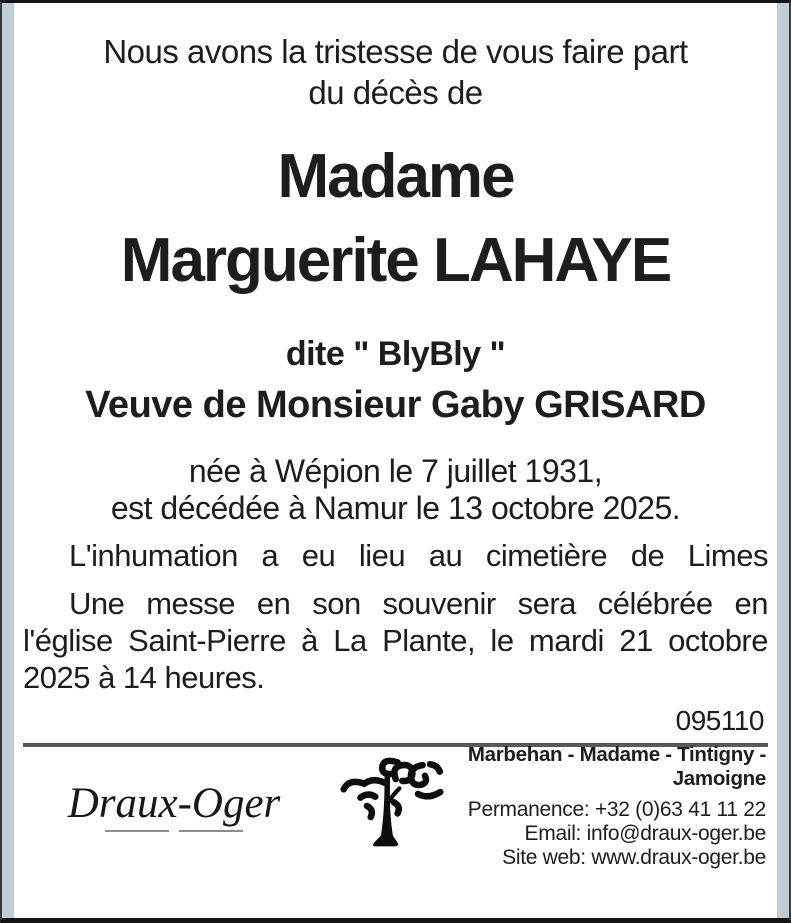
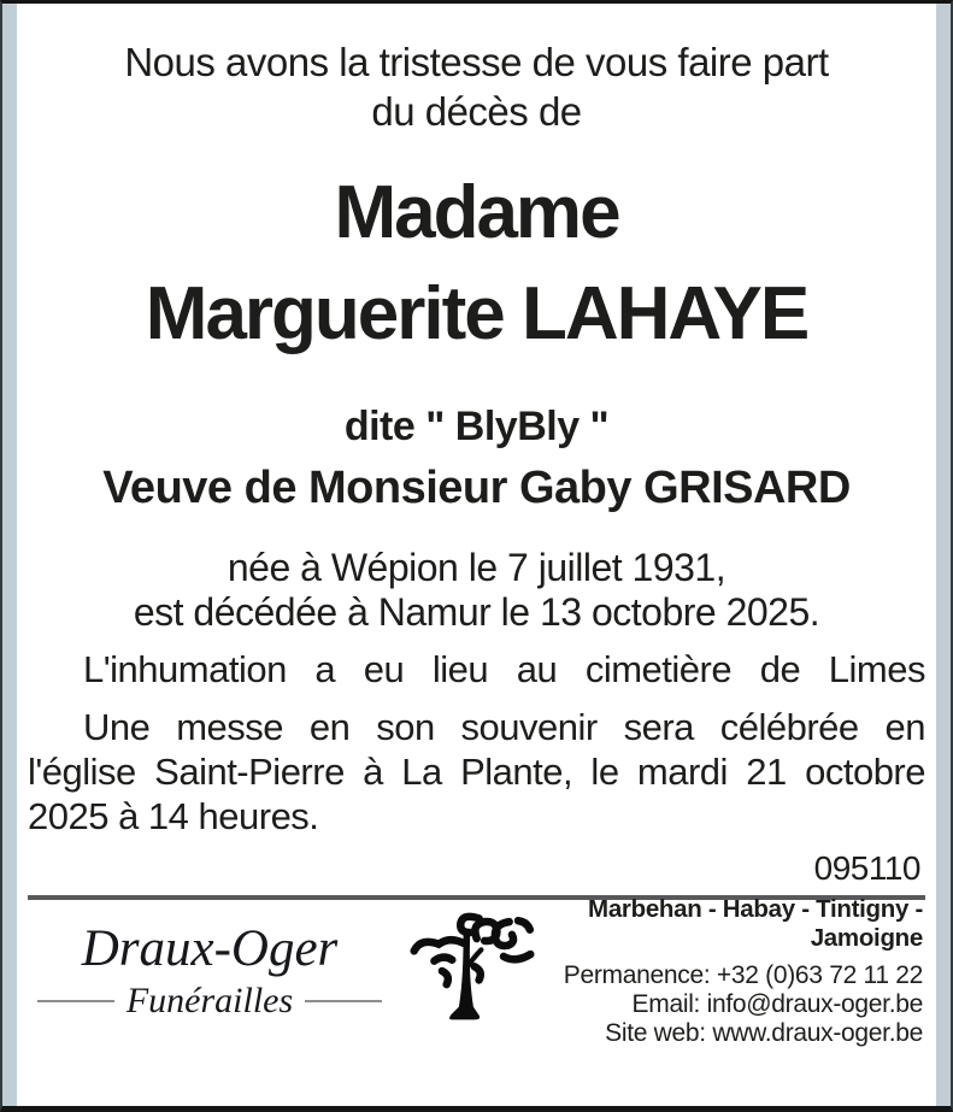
  Nous avons la tristesse de vous faire part
  du décès de
  Madame
  Marguerite LAHAYE
  dite " BlyBly "
  Veuve de Monsieur Gaby GRISARD
  née à Wépion le 7 juillet 1931,
  est décédée à Namur le 13 octobre 2025.
  L'inhumation a eu lieu au cimetière de Limes
  Une messe en son souvenir sera célébrée en
  l'église Saint-Pierre à La Plante, le mardi 21 octobre
  2025 à 14 heures.
  095110
  Draux-Oger
+ Funérailles
- Marbehan - Madame - Tintigny - Jamoigne
+ Marbehan - Habay - Tintigny - Jamoigne
- Permanence: +32 (0)63 41 11 22
+ Permanence: +32 (0)63 72 11 22
  Email: info@draux-oger.be
  Site web: www.draux-oger.be
